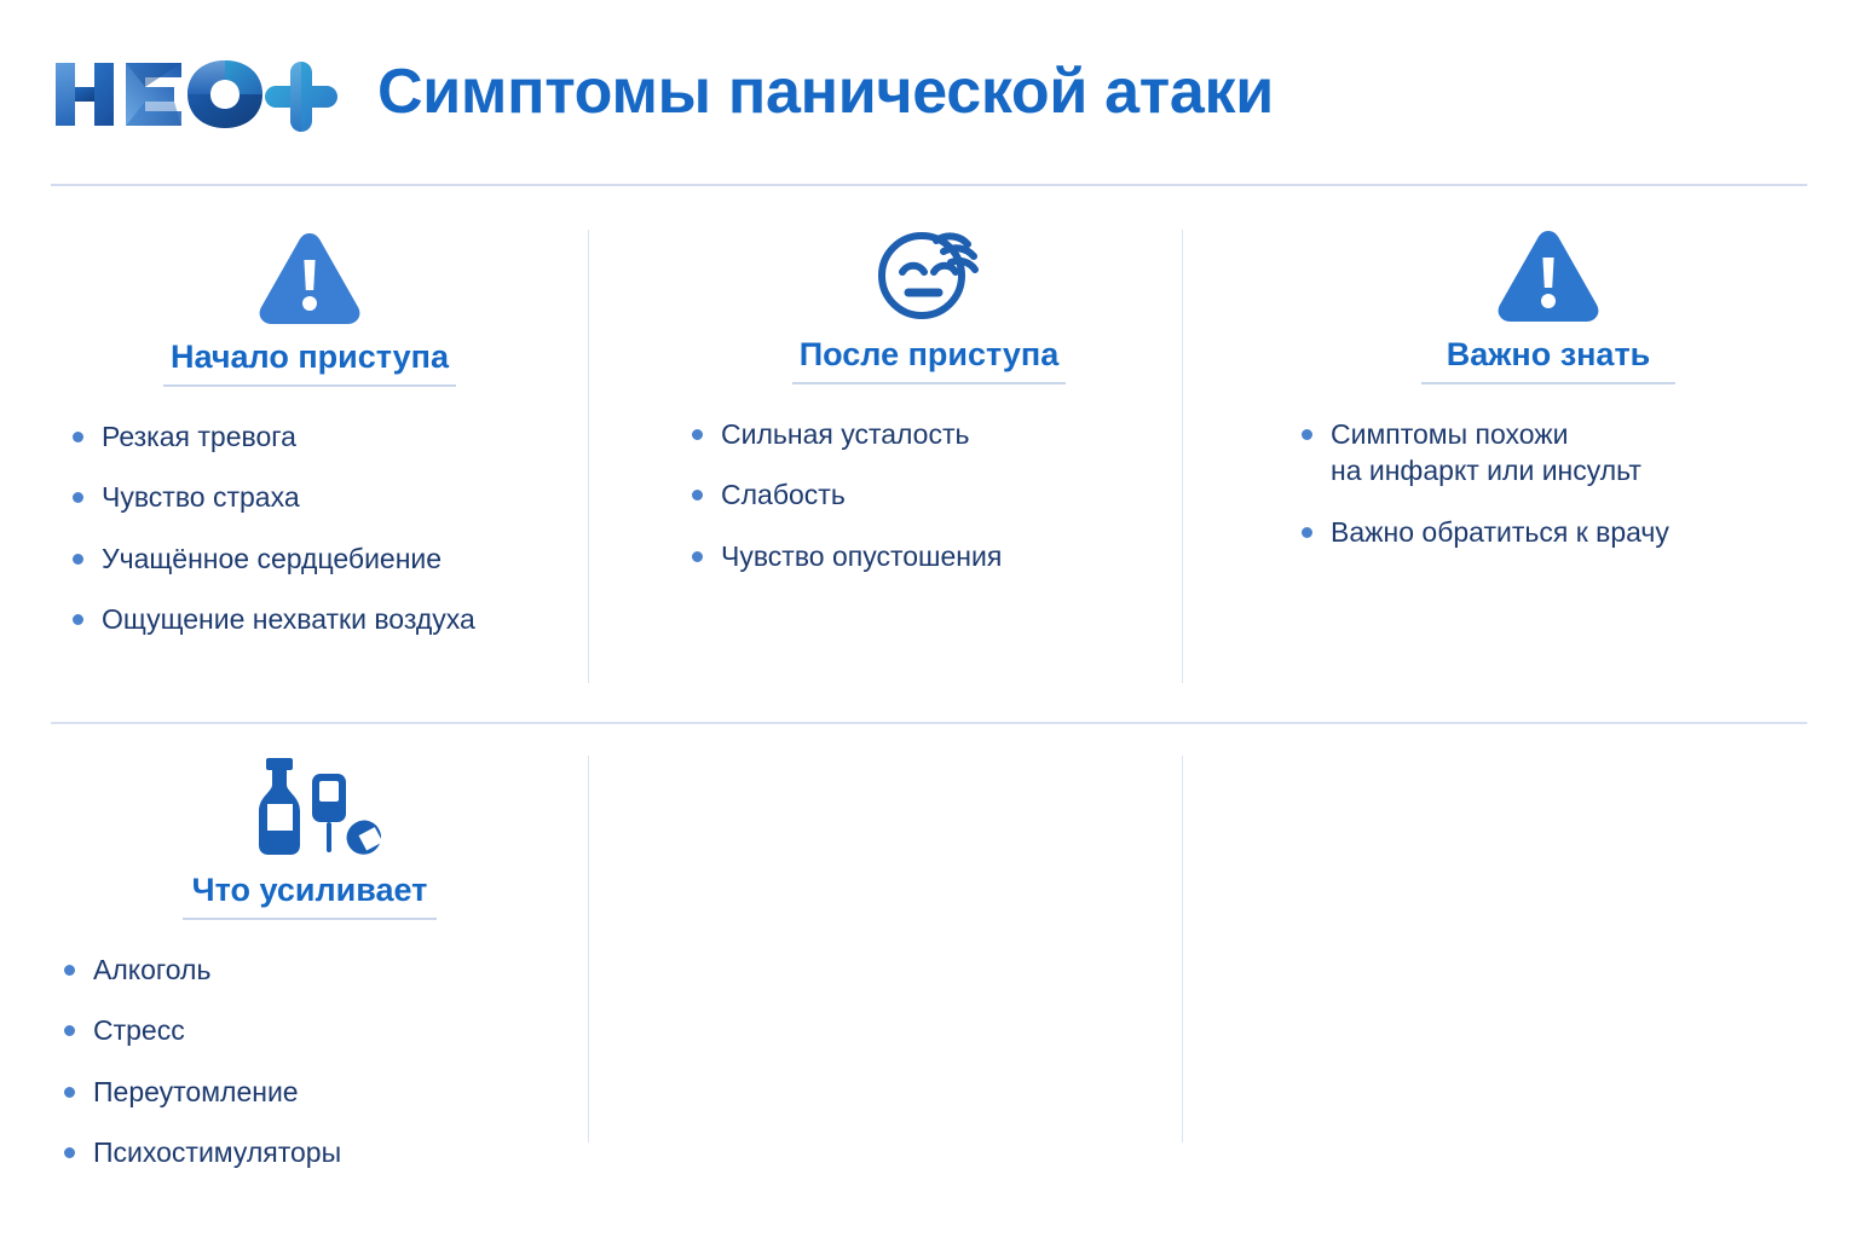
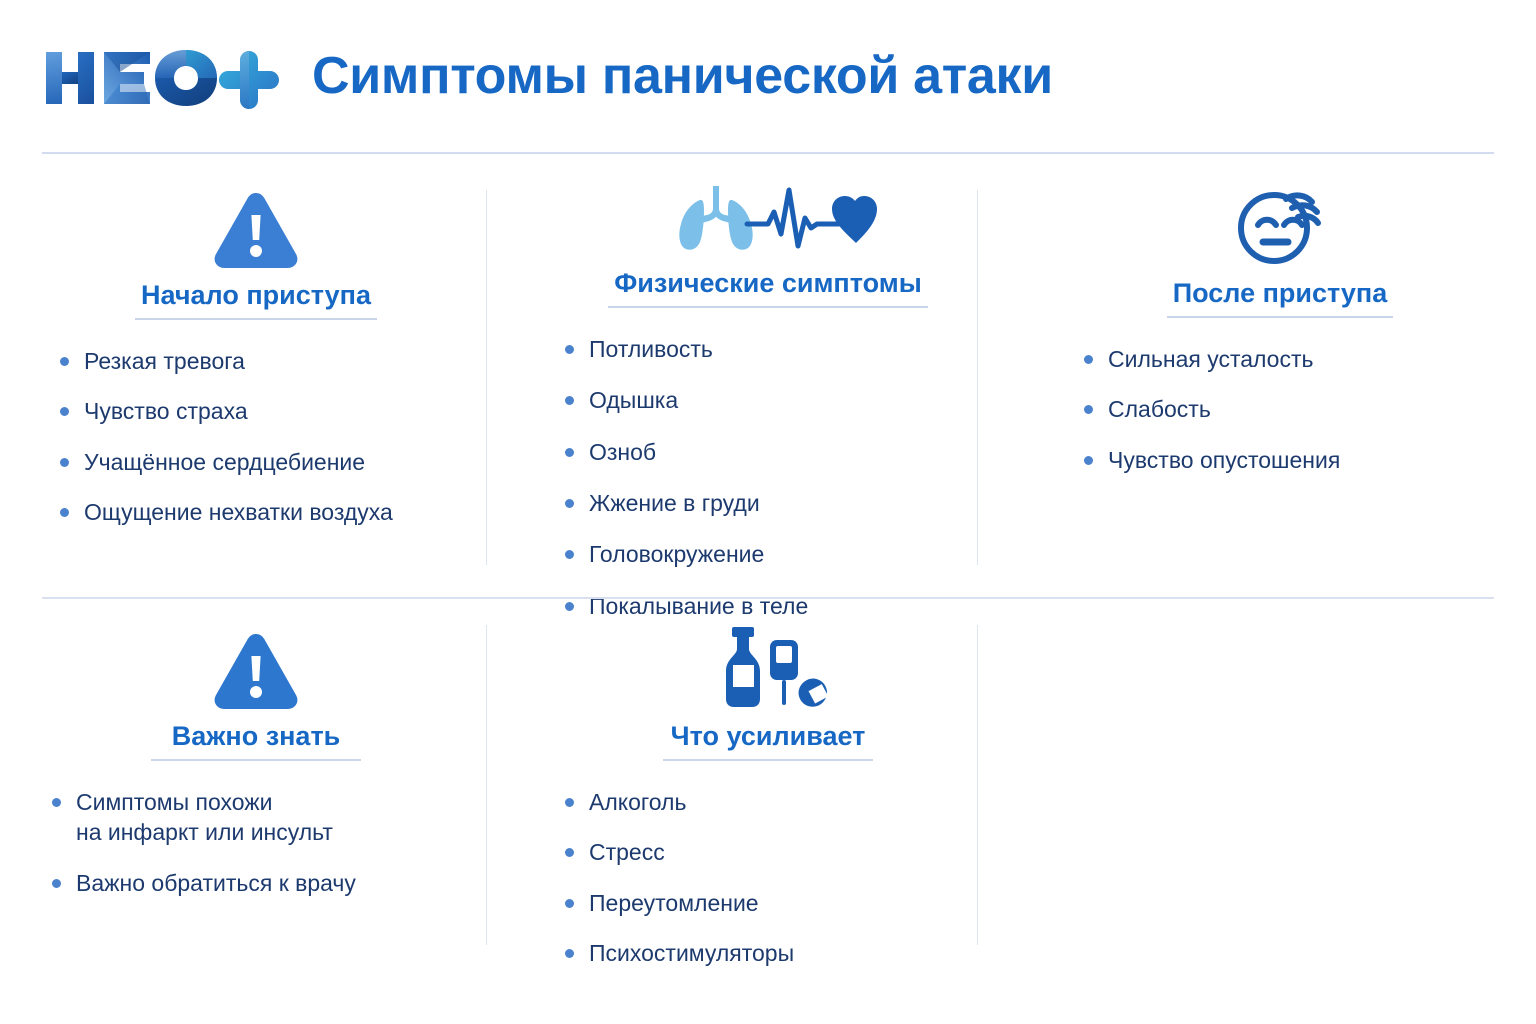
  Симптомы панической атаки
  Начало приступа
  Резкая тревога
  Чувство страха
  Учащённое сердцебиение
  Ощущение нехватки воздуха
+ Физические симптомы
+ Потливость
+ Одышка
+ Озноб
+ Жжение в груди
+ Головокружение
+ Покалывание в теле
  После приступа
  Сильная усталость
  Слабость
  Чувство опустошения
  Важно знать
  Симптомы похожи
  на инфаркт или инсульт
  Важно обратиться к врачу
  Что усиливает
  Алкоголь
  Стресс
  Переутомление
  Психостимуляторы
